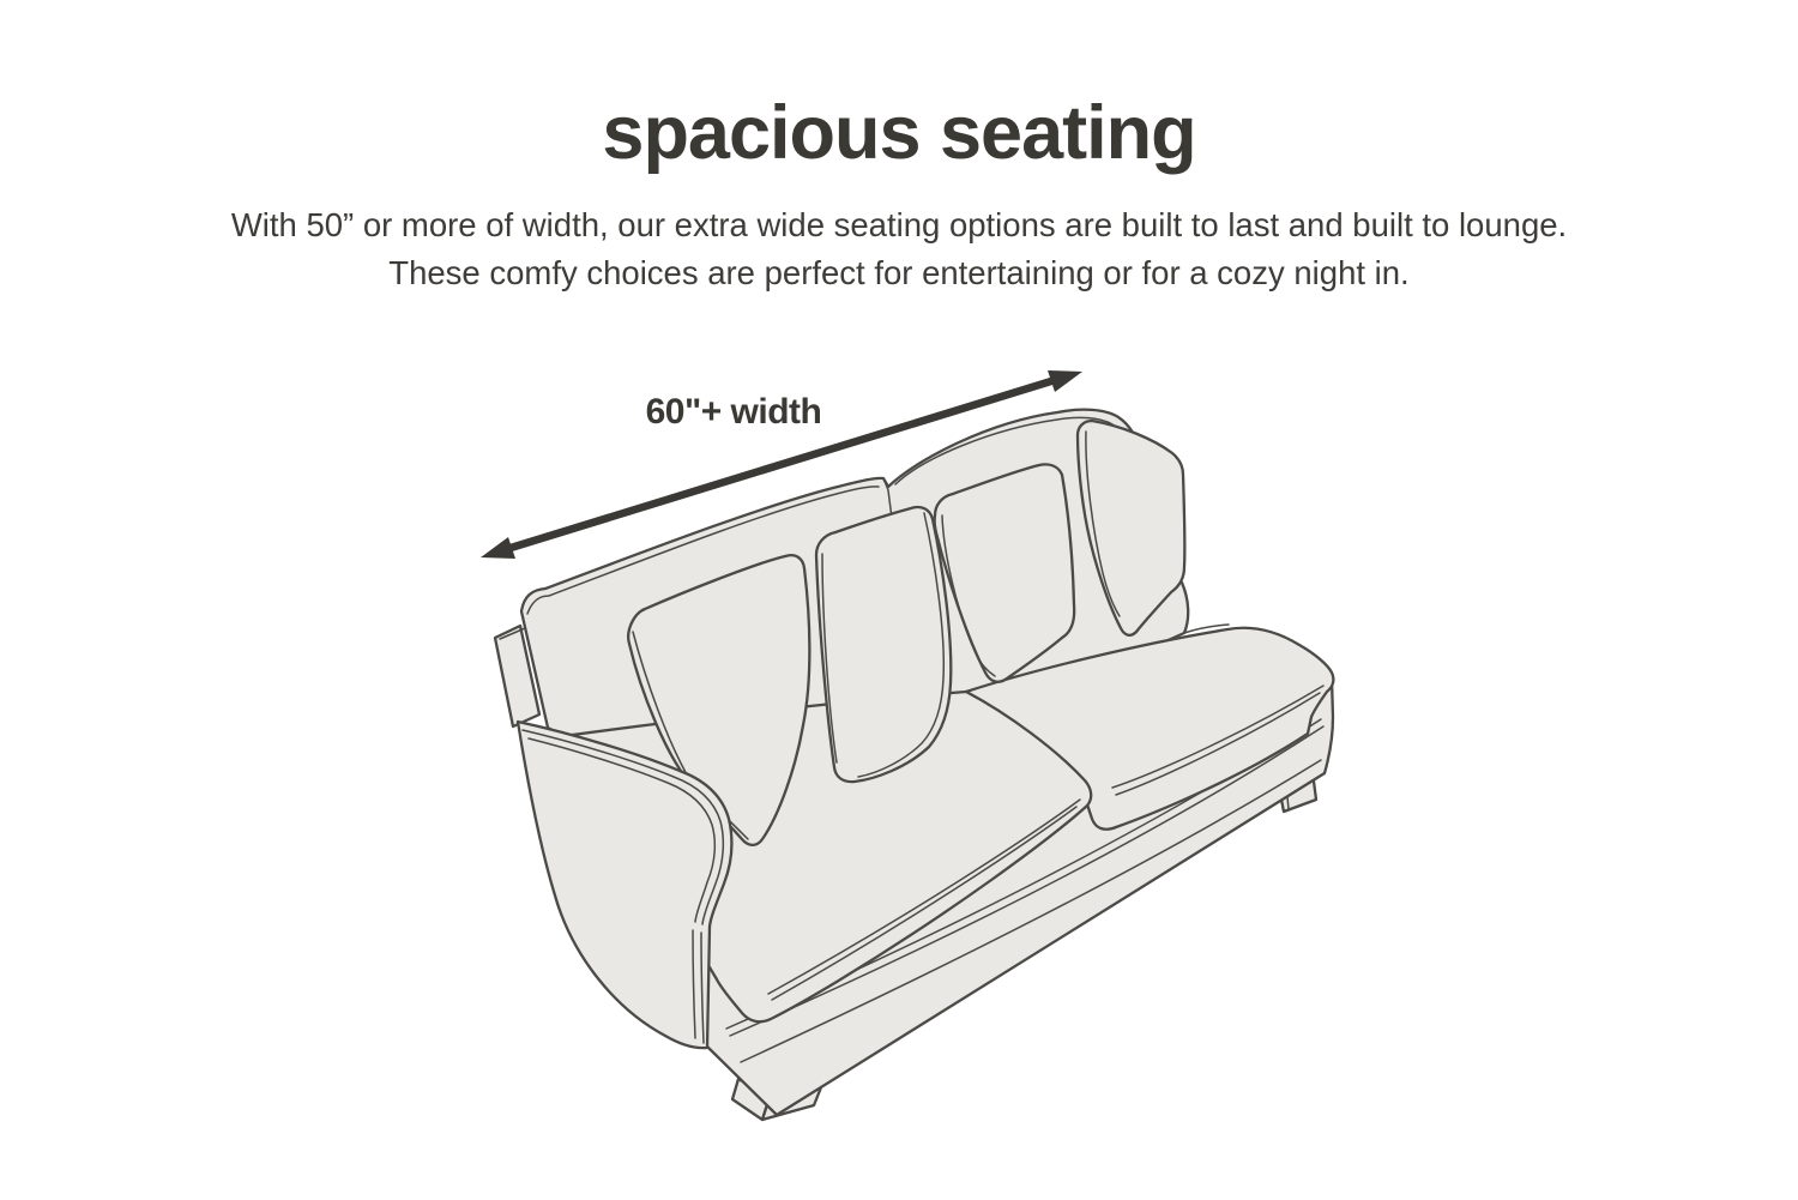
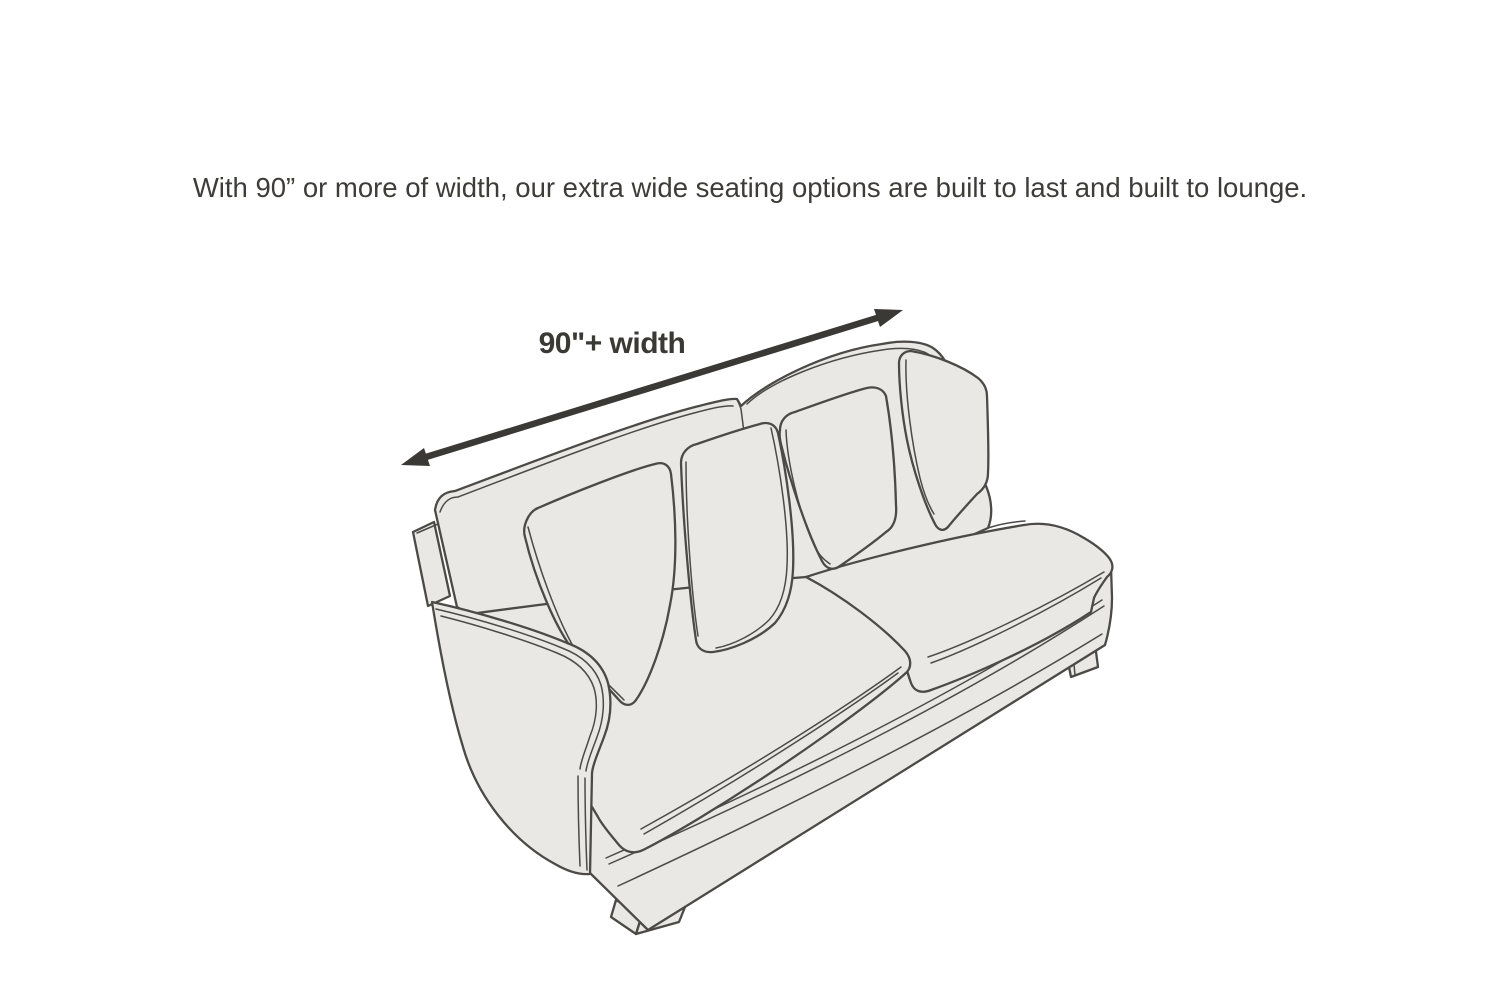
- spacious seating
- With 50” or more of width, our extra wide seating options are built to last and built to lounge.
+ With 90” or more of width, our extra wide seating options are built to last and built to lounge.
- These comfy choices are perfect for entertaining or for a cozy night in.
- 60"+ width
+ 90"+ width
